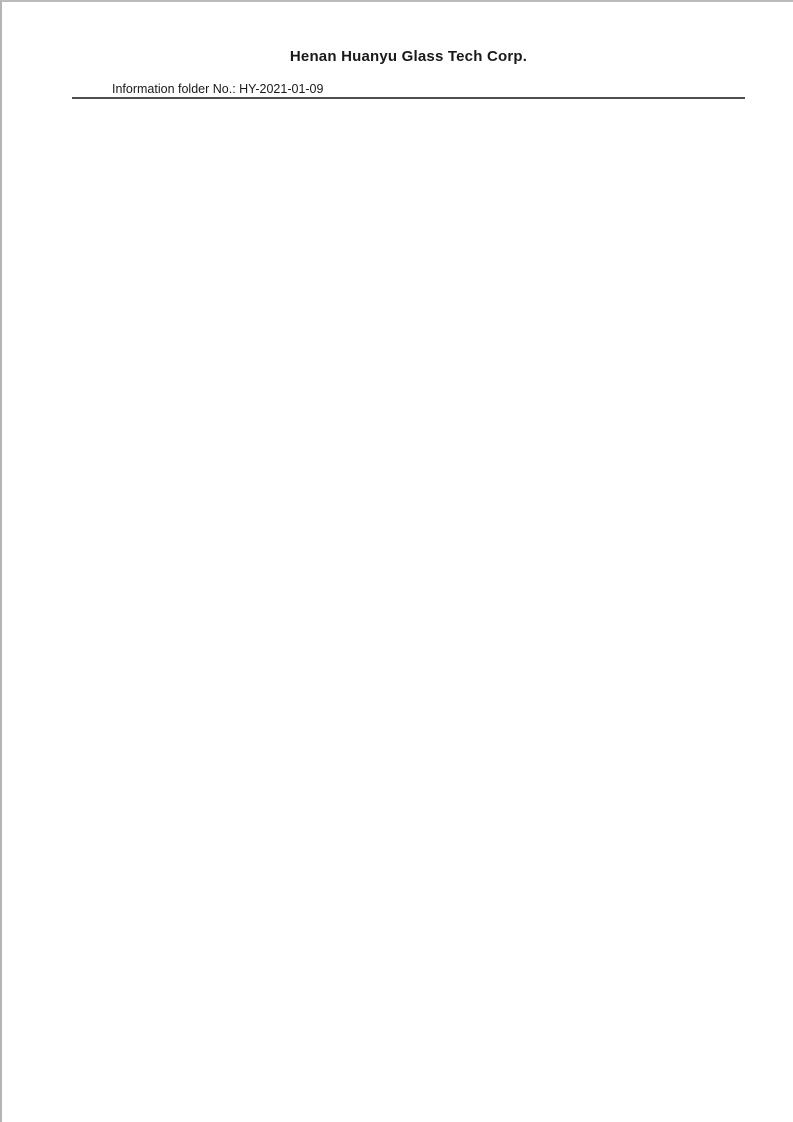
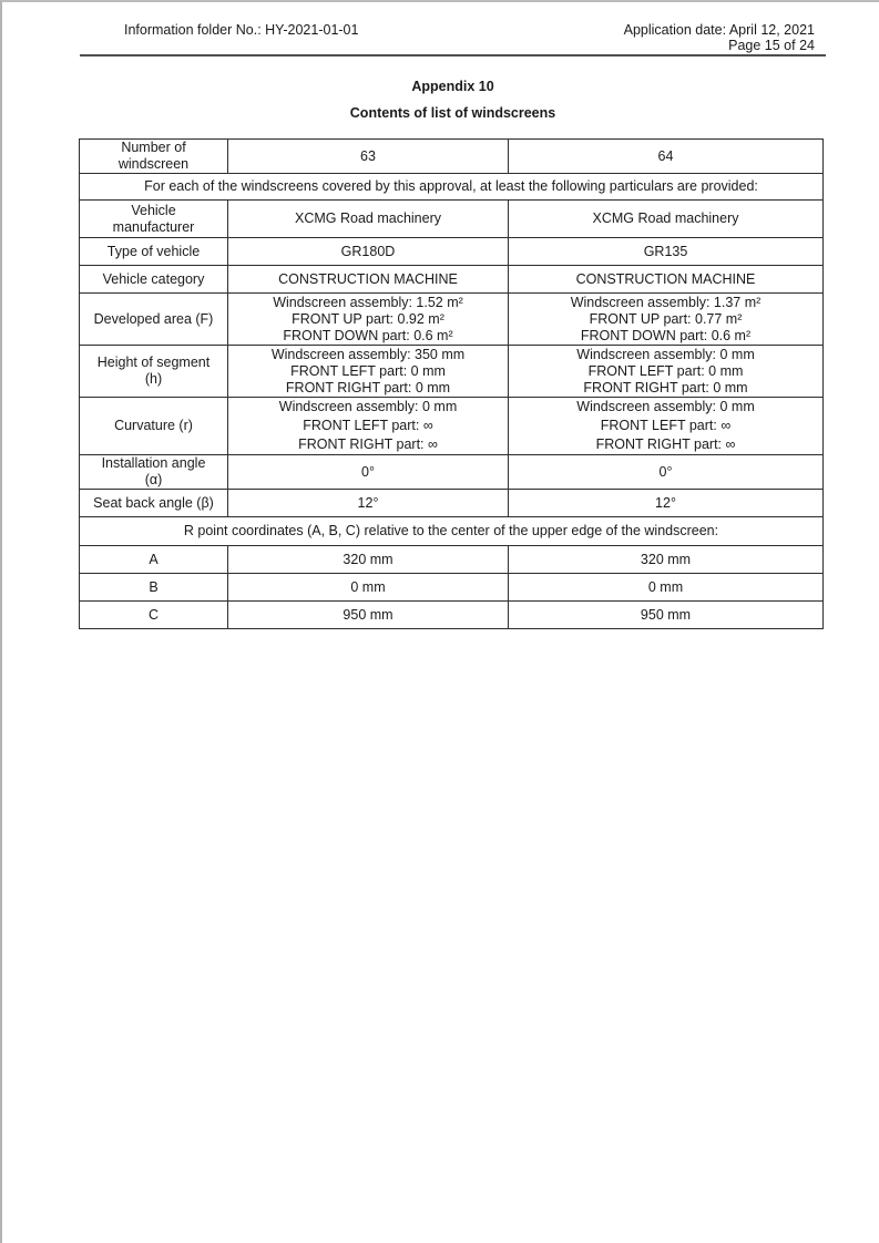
- Henan Huanyu Glass Tech Corp.
- Information folder No.: HY-2021-01-09
+ Information folder No.: HY-2021-01-01
+ Application date: April 12, 2021
+ Page 15 of 24
+ Appendix 10
+ Contents of list of windscreens
+ Number of windscreen	63	64
+ For each of the windscreens covered by this approval, at least the following particulars are provided:
+ Vehicle manufacturer	XCMG Road machinery	XCMG Road machinery
+ Type of vehicle	GR180D	GR135
+ Vehicle category	CONSTRUCTION MACHINE	CONSTRUCTION MACHINE
+ Developed area (F)	Windscreen assembly: 1.52 m² FRONT UP part: 0.92 m² FRONT DOWN part: 0.6 m²	Windscreen assembly: 1.37 m² FRONT UP part: 0.77 m² FRONT DOWN part: 0.6 m²
+ Height of segment (h)	Windscreen assembly: 350 mm FRONT LEFT part: 0 mm FRONT RIGHT part: 0 mm	Windscreen assembly: 0 mm FRONT LEFT part: 0 mm FRONT RIGHT part: 0 mm
+ Curvature (r)	Windscreen assembly: 0 mm FRONT LEFT part: ∞ FRONT RIGHT part: ∞	Windscreen assembly: 0 mm FRONT LEFT part: ∞ FRONT RIGHT part: ∞
+ Installation angle (α)	0°	0°
+ Seat back angle (β)	12°	12°
+ R point coordinates (A, B, C) relative to the center of the upper edge of the windscreen:
+ A	320 mm	320 mm
+ B	0 mm	0 mm
+ C	950 mm	950 mm
